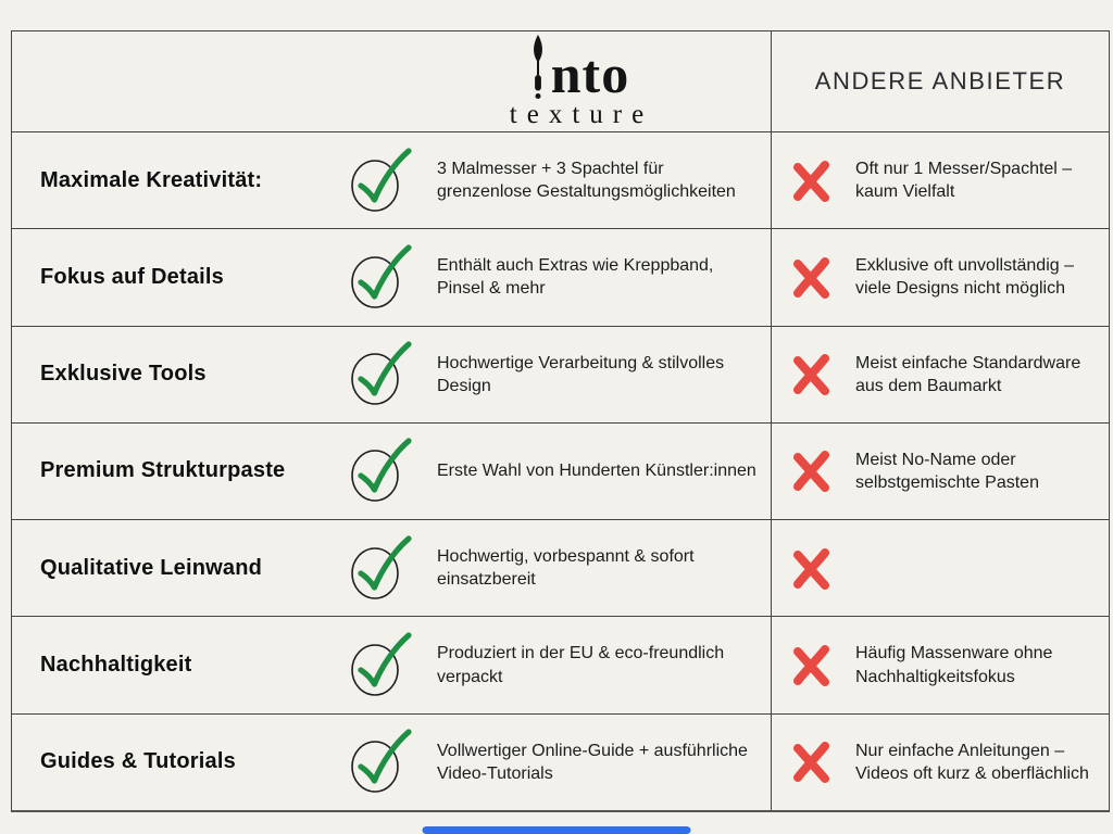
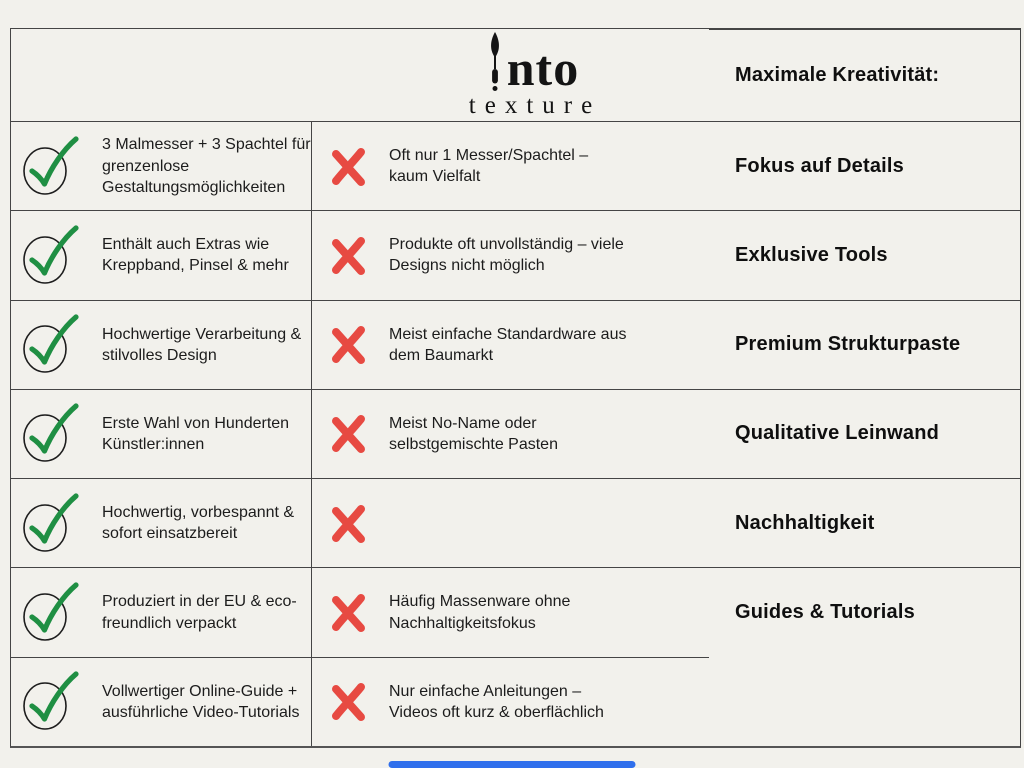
  nto
  texture
- ANDERE ANBIETER
  Maximale Kreativität:
  3 Malmesser + 3 Spachtel für grenzenlose Gestaltungsmöglichkeiten
  Oft nur 1 Messer/Spachtel – kaum Vielfalt
  Fokus auf Details
  Enthält auch Extras wie Kreppband, Pinsel & mehr
- Exklusive oft unvollständig – viele Designs nicht möglich
+ Produkte oft unvollständig – viele Designs nicht möglich
  Exklusive Tools
  Hochwertige Verarbeitung & stilvolles Design
  Meist einfache Standardware aus dem Baumarkt
  Premium Strukturpaste
  Erste Wahl von Hunderten Künstler:innen
  Meist No-Name oder selbstgemischte Pasten
  Qualitative Leinwand
  Hochwertig, vorbespannt & sofort einsatzbereit
  Nachhaltigkeit
  Produziert in der EU & eco-freundlich verpackt
  Häufig Massenware ohne Nachhaltigkeitsfokus
  Guides & Tutorials
  Vollwertiger Online-Guide + ausführliche Video-Tutorials
  Nur einfache Anleitungen – Videos oft kurz & oberflächlich
